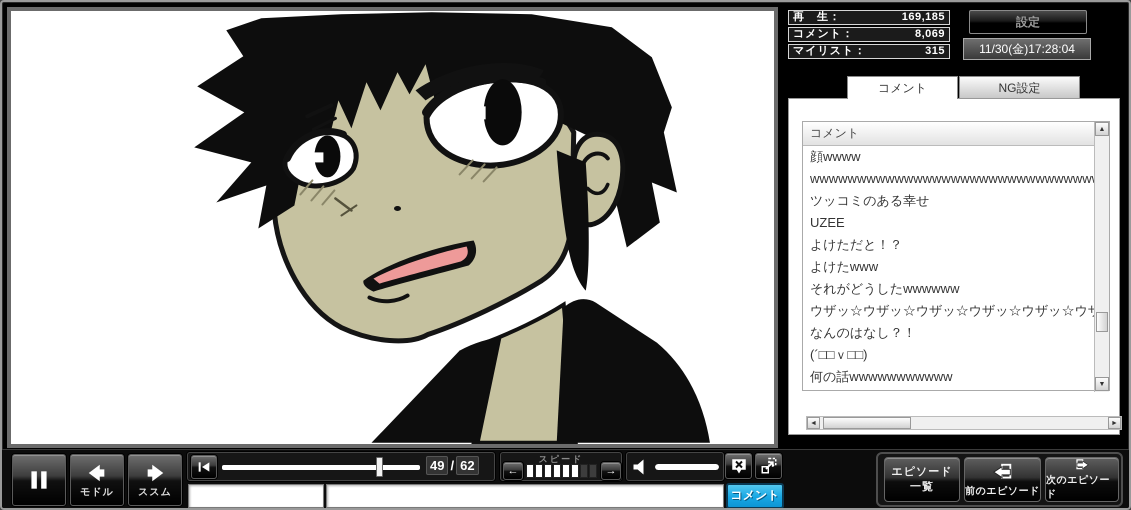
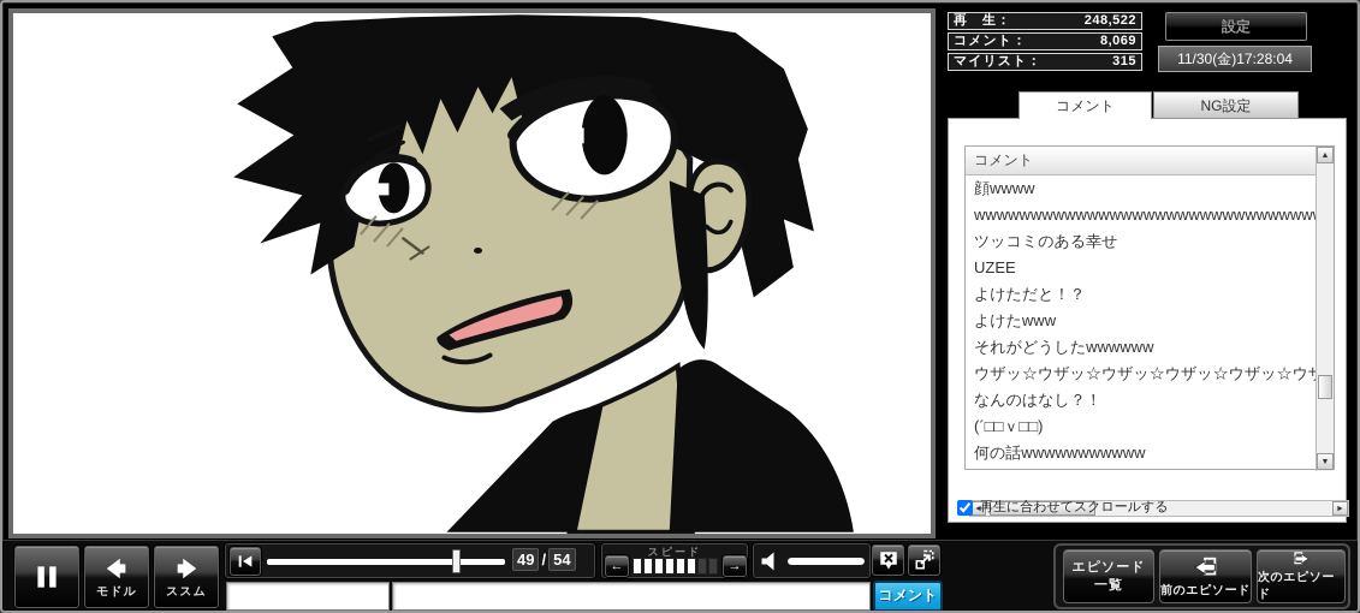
  再 生：
- 169,185
+ 248,522
  コメント：
  8,069
  マイリスト：
  315
  設定
  11/30(金)17:28:04
  コメント
  NG設定
  コメント
  顔wwww
  wwwwwwwwwwwwwwwwwwwwwwwwwwwwww
  ツッコミのある幸せ
  UZEE
  よけただと！？
  よけたwww
  それがどうしたwwwwww
  ウザッ☆ウザッ☆ウザッ☆ウザッ☆ウザッ☆ウ
  なんのはなし？！
  (´□□ｖ□□)
  何の話wwwwwwwwwww
+ 再生に合わせてスクロールする
  モドル
  ススム
  49
  /
- 62
+ 54
  スピード
  ←
  →
  コメント
  エピソード
  一覧
  前のエピソード
  次のエピソード
